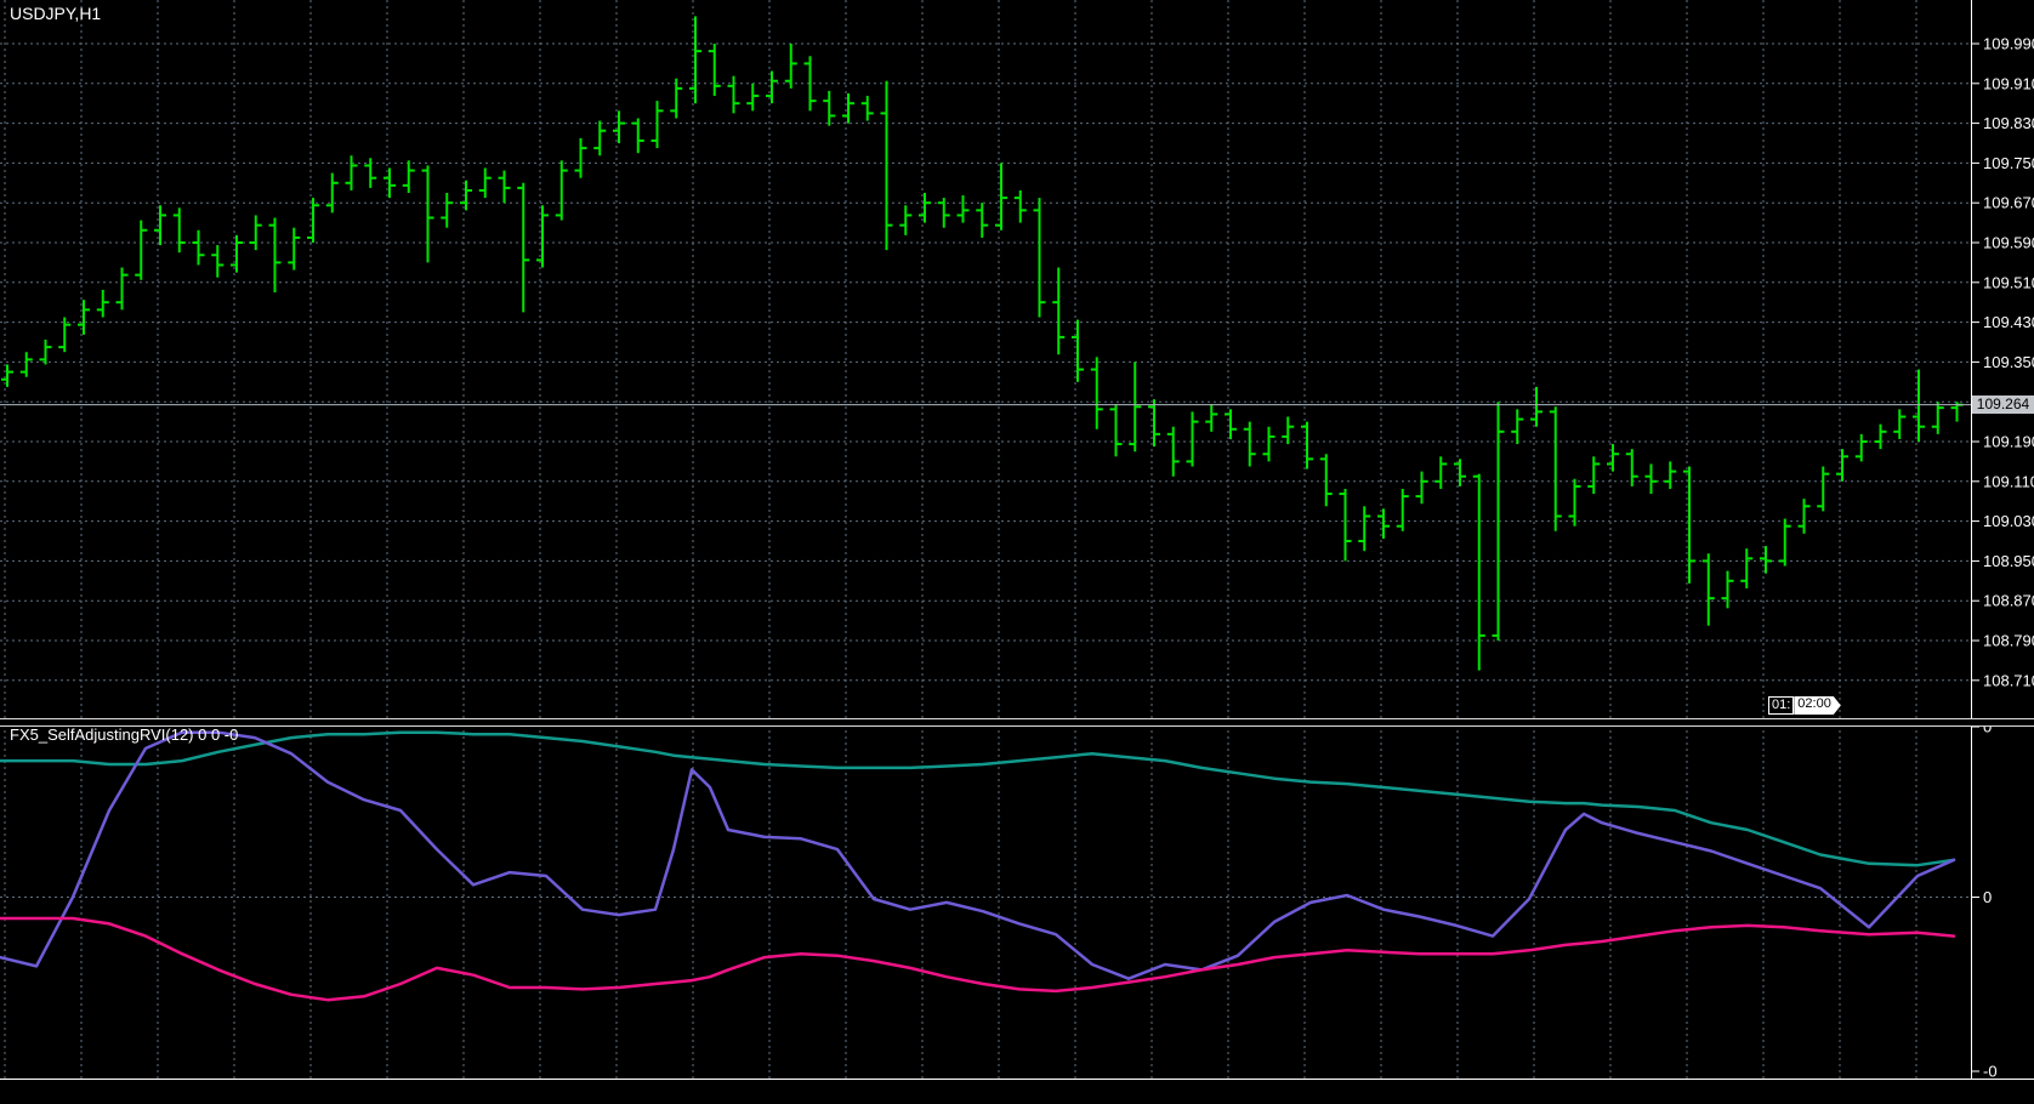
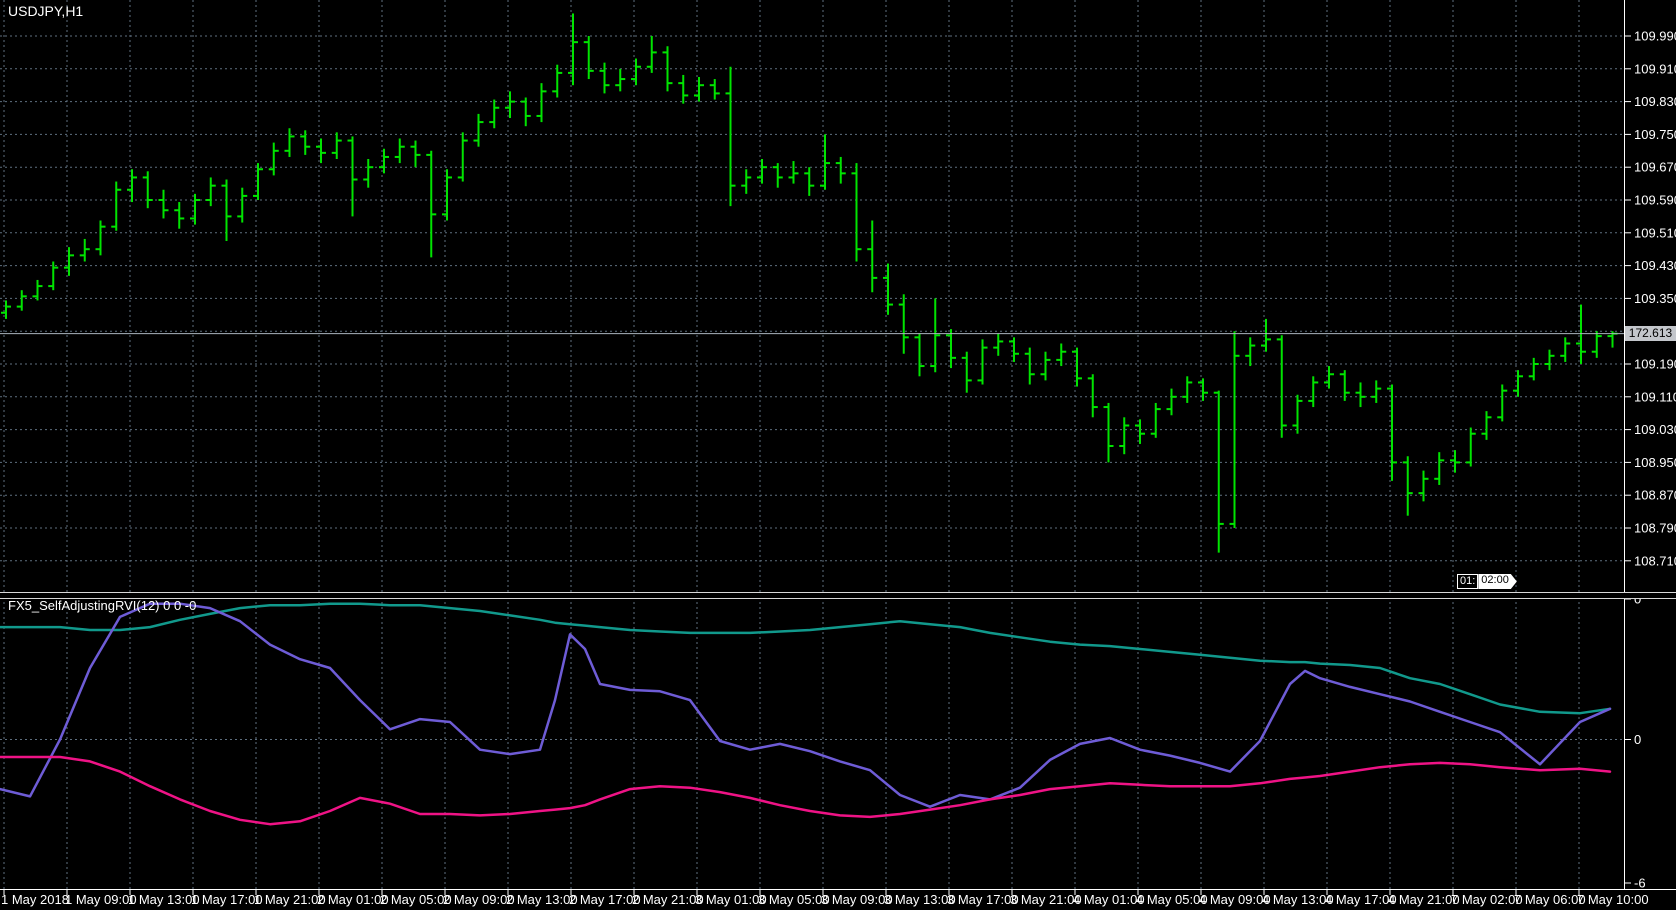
  109.99
  109.91
  109.83
  109.75
  109.67
  109.59
  109.51
  109.43
  109.35
  109.19
  109.11
  109.03
  108.95
  108.87
  108.79
  108.71
+ 1 May 2018
+ 1 May 09:00
+ 1 May 13:00
+ 1 May 17:00
+ 1 May 21:00
+ 2 May 01:00
+ 2 May 05:00
+ 2 May 09:00
+ 2 May 13:00
+ 2 May 17:00
+ 2 May 21:00
+ 3 May 01:00
+ 3 May 05:00
+ 3 May 09:00
+ 3 May 13:00
+ 3 May 17:00
+ 3 May 21:00
+ 4 May 01:00
+ 4 May 05:00
+ 4 May 09:00
+ 4 May 13:00
+ 4 May 17:00
+ 4 May 21:00
+ 7 May 02:00
+ 7 May 06:00
+ 7 May 10:00
  0
  0
- -0
+ -6
  USDJPY,H1
  FX5_SelfAdjustingRVI(12) 0 0 -0
- 109.264
+ 172.613
  01:
  02:00
